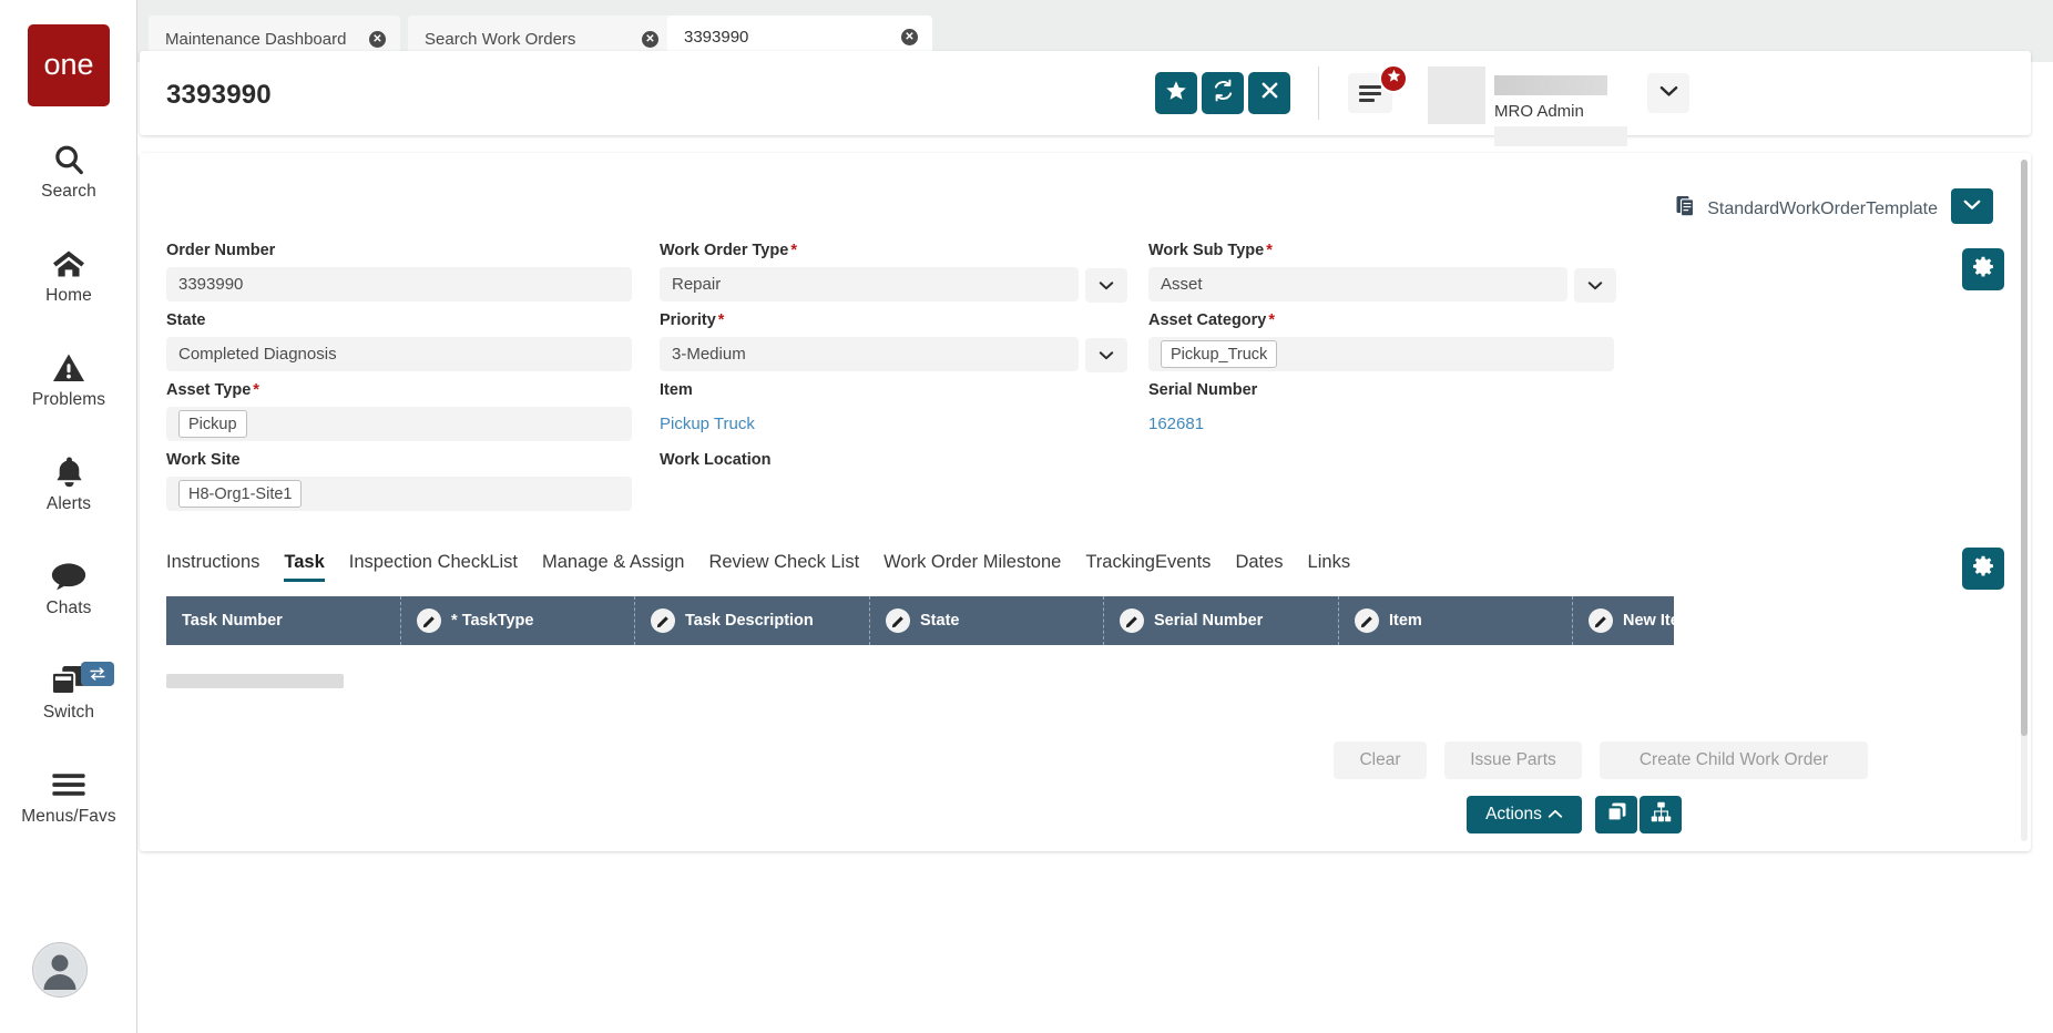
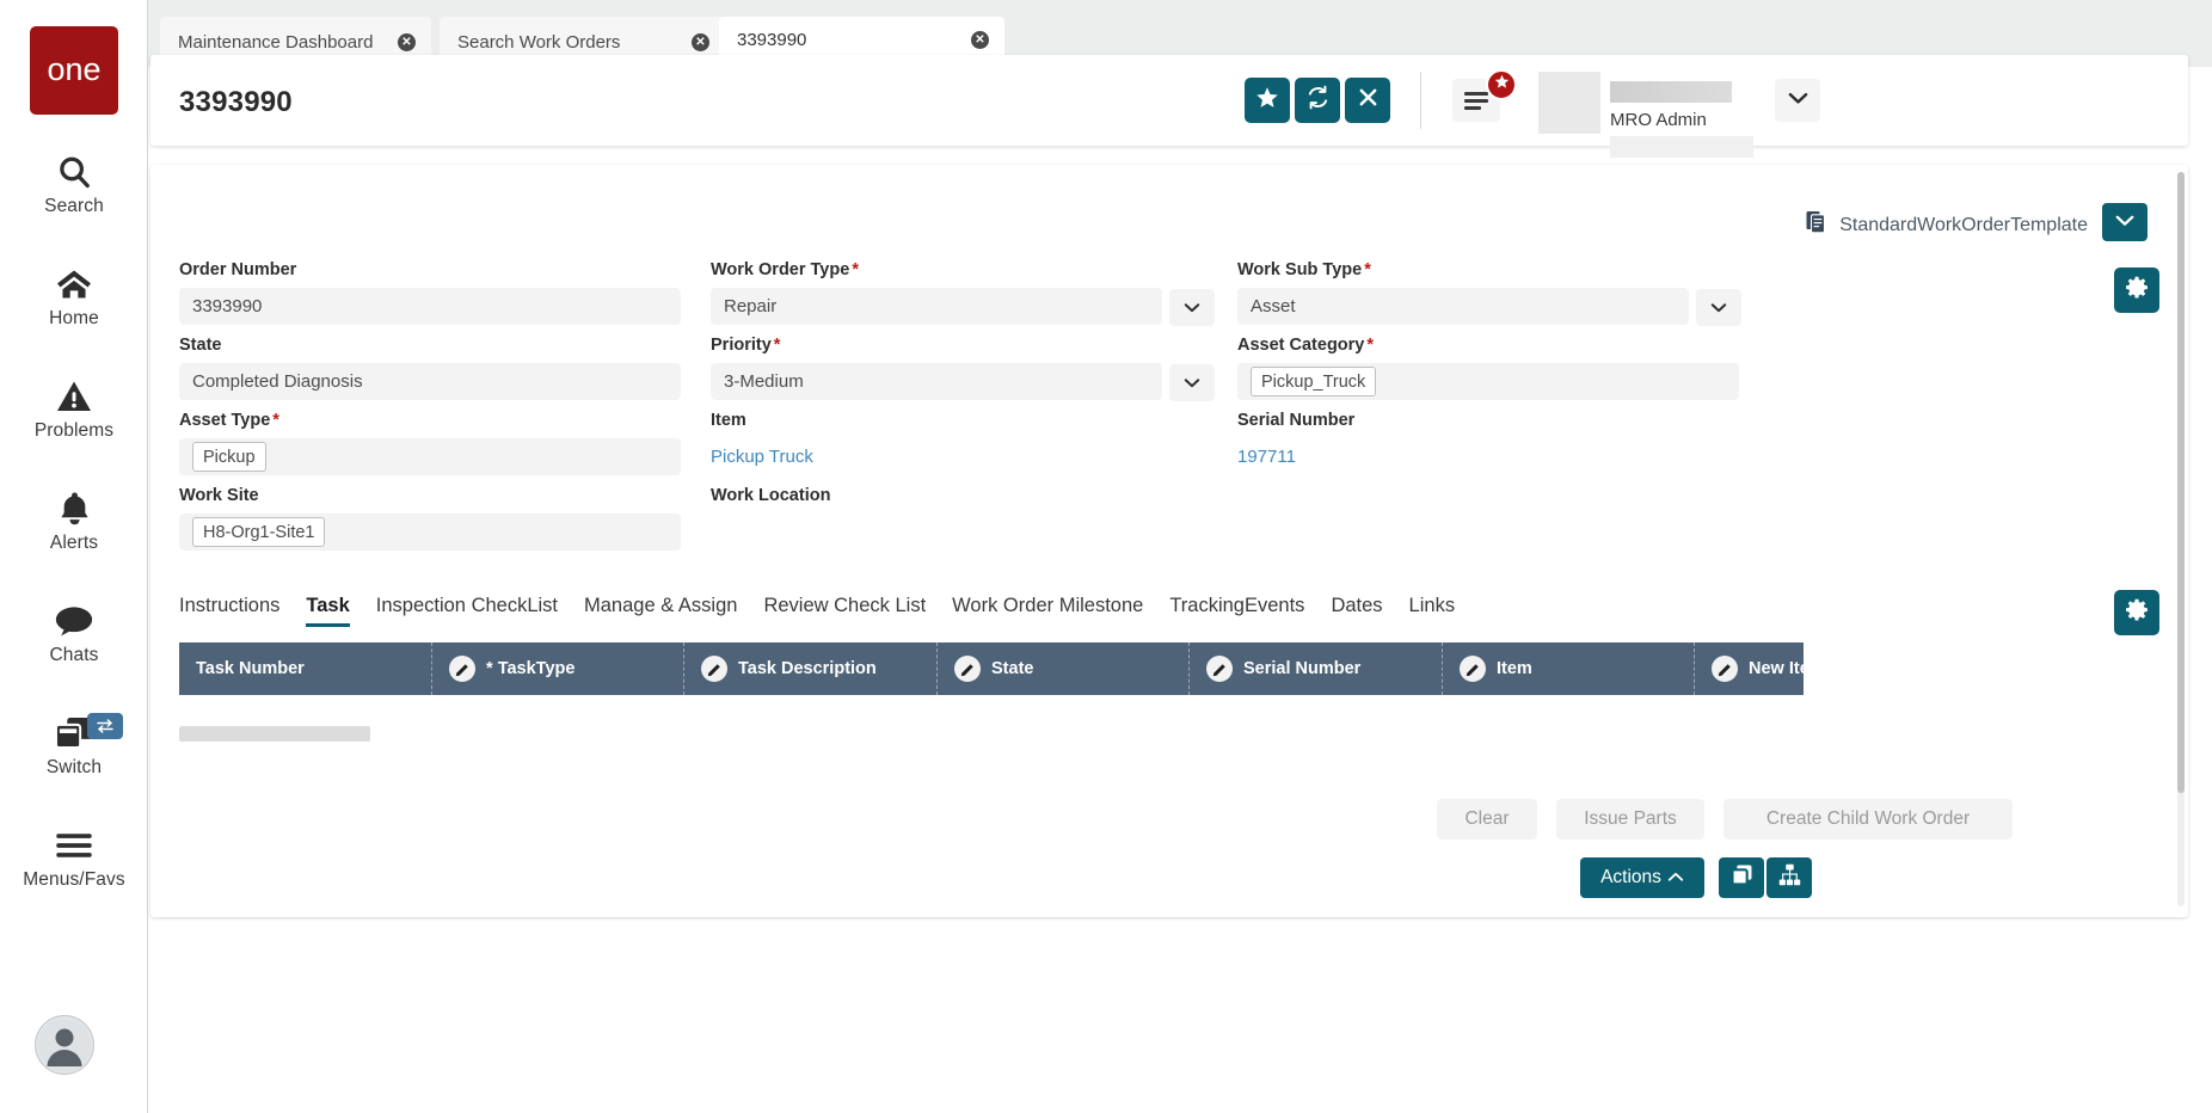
  one
  Search
  Home
  Problems
  Alerts
  Chats
  Switch
  Menus/Favs
  Maintenance Dashboard
  ✕
  Search Work Orders
  ✕
  3393990
  ✕
  3393990
  MRO Admin
  StandardWorkOrderTemplate
  Order Number
  3393990
  Work Order Type *
  Repair
  Work Sub Type *
  Asset
  State
  Completed Diagnosis
  Priority *
  3-Medium
  Asset Category *
  Pickup_Truck
  Asset Type *
  Pickup
  Item
  Pickup Truck
  Serial Number
- 162681
+ 197711
  Work Site
  H8-Org1-Site1
  Work Location
  Instructions
  Task
  Inspection CheckList
  Manage & Assign
  Review Check List
  Work Order Milestone
  TrackingEvents
  Dates
  Links
  Task Number
  * TaskType
  Task Description
  State
  Serial Number
  Item
  New It
  Clear
  Issue Parts
  Create Child Work Order
  Actions
